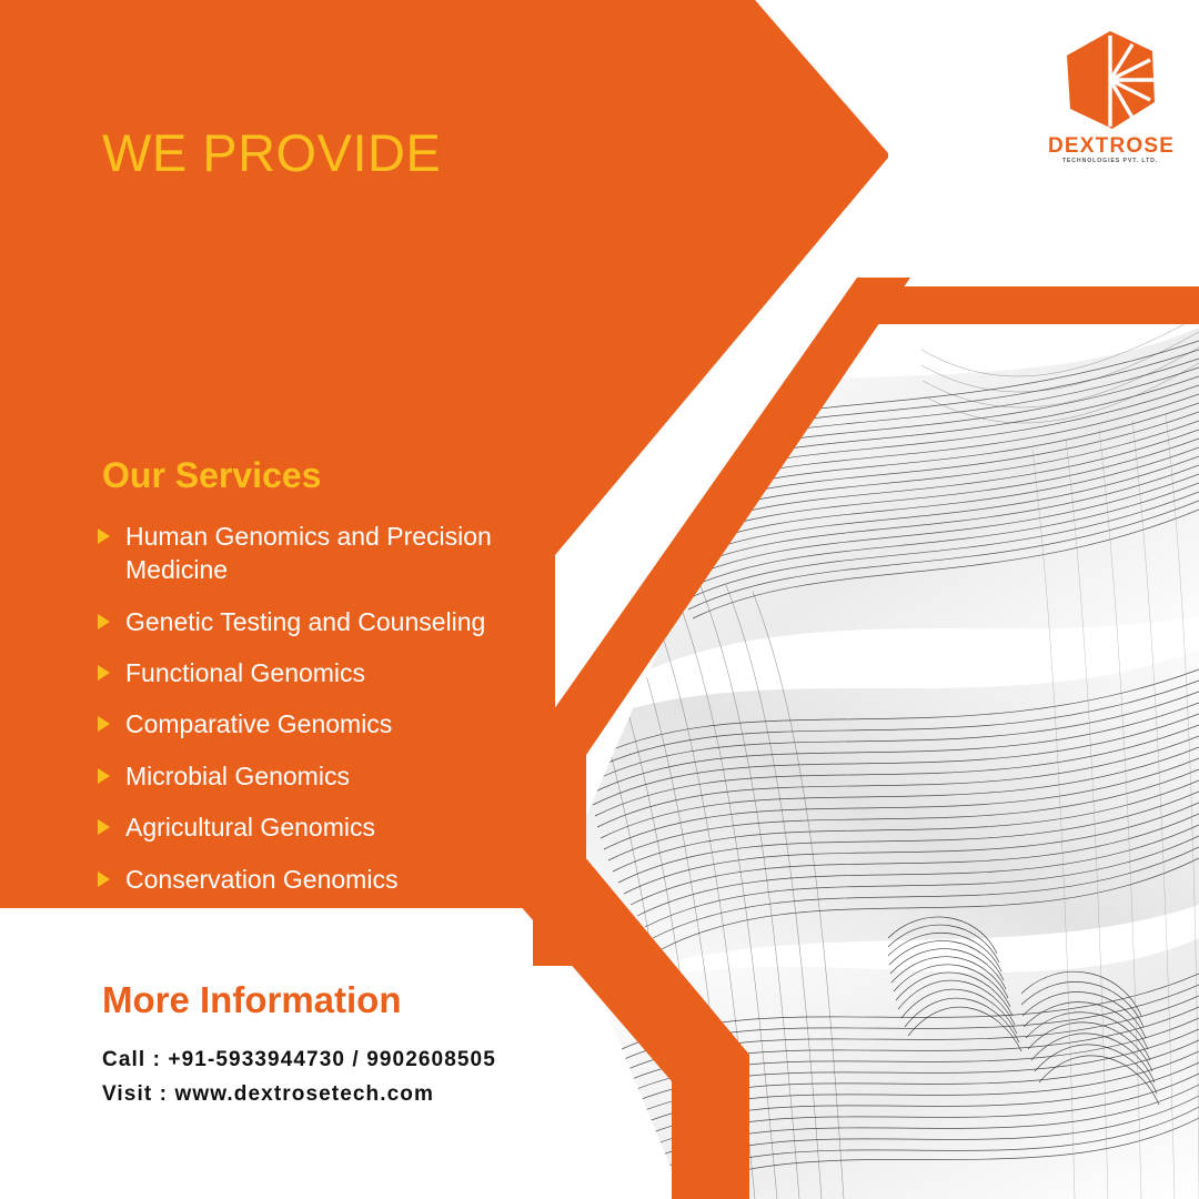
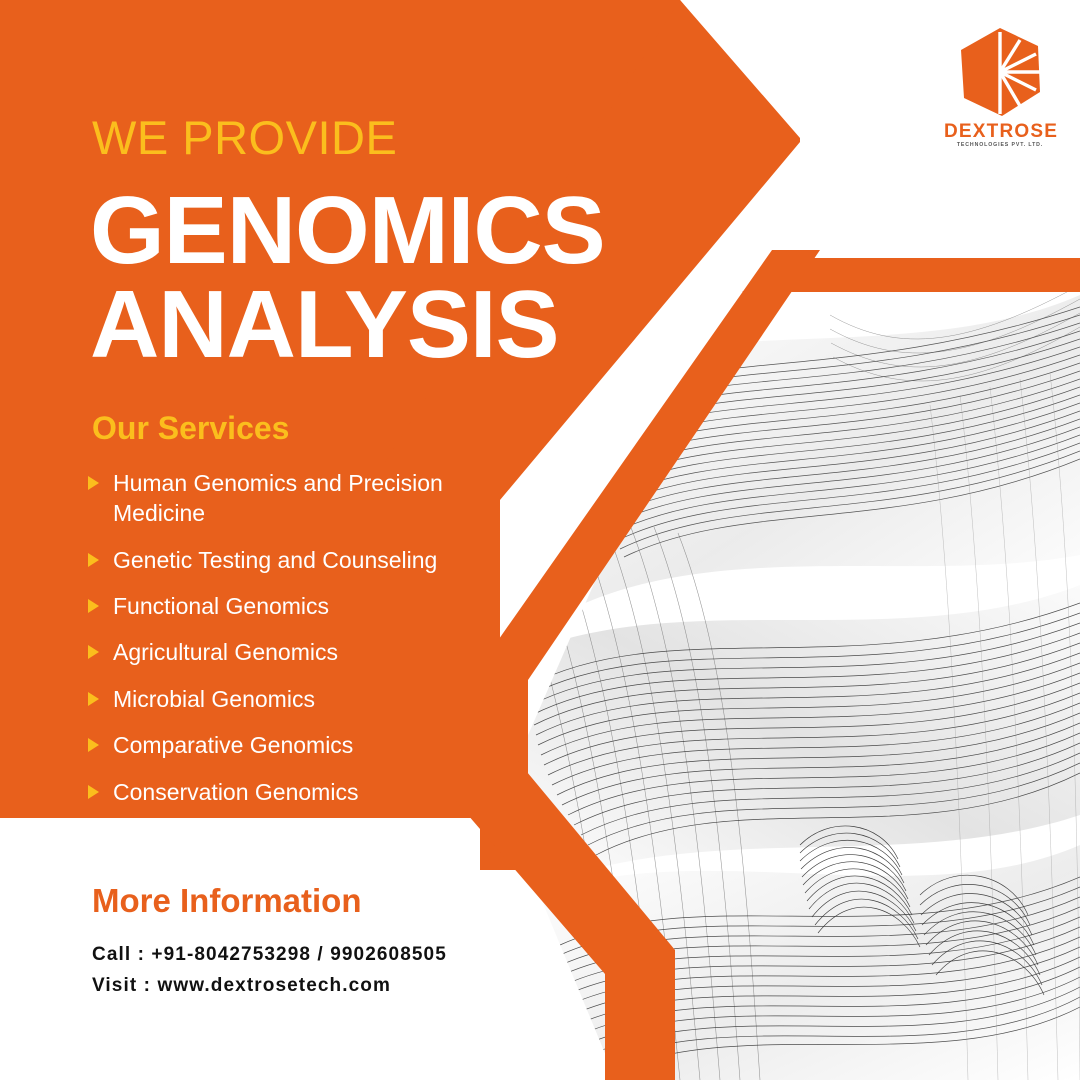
  WE PROVIDE
+ GENOMICS
+ ANALYSIS
  Our Services
  Human Genomics and Precision Medicine
  Genetic Testing and Counseling
  Functional Genomics
- Comparative Genomics
+ Agricultural Genomics
  Microbial Genomics
- Agricultural Genomics
+ Comparative Genomics
  Conservation Genomics
  More Information
- Call : +91-5933944730 / 9902608505
+ Call : +91-8042753298 / 9902608505
  Visit : www.dextrosetech.com
  DEXTROSE
